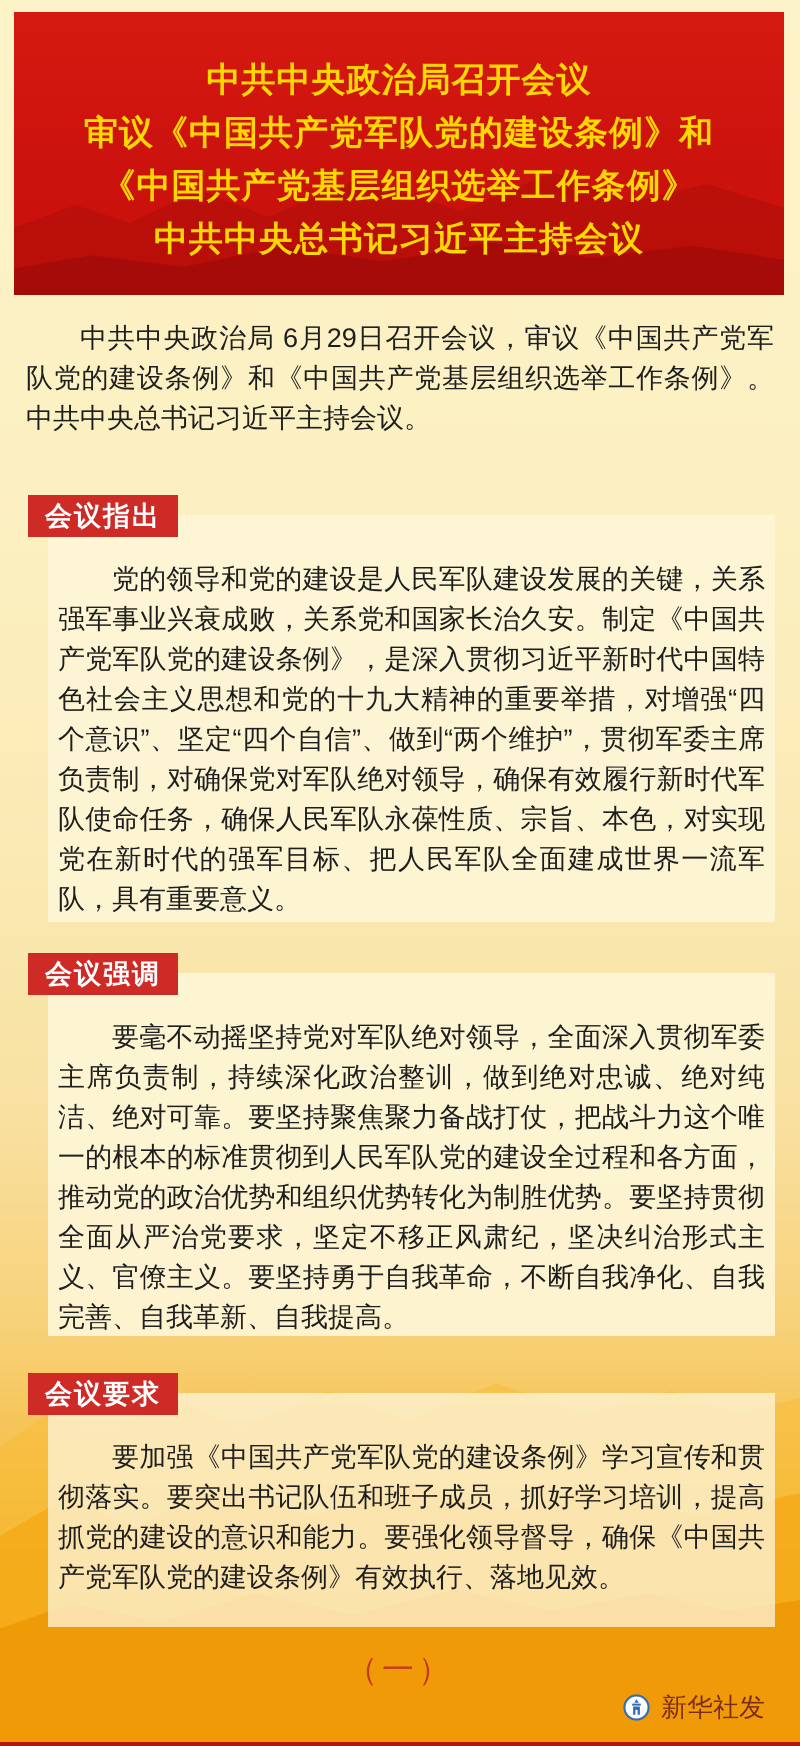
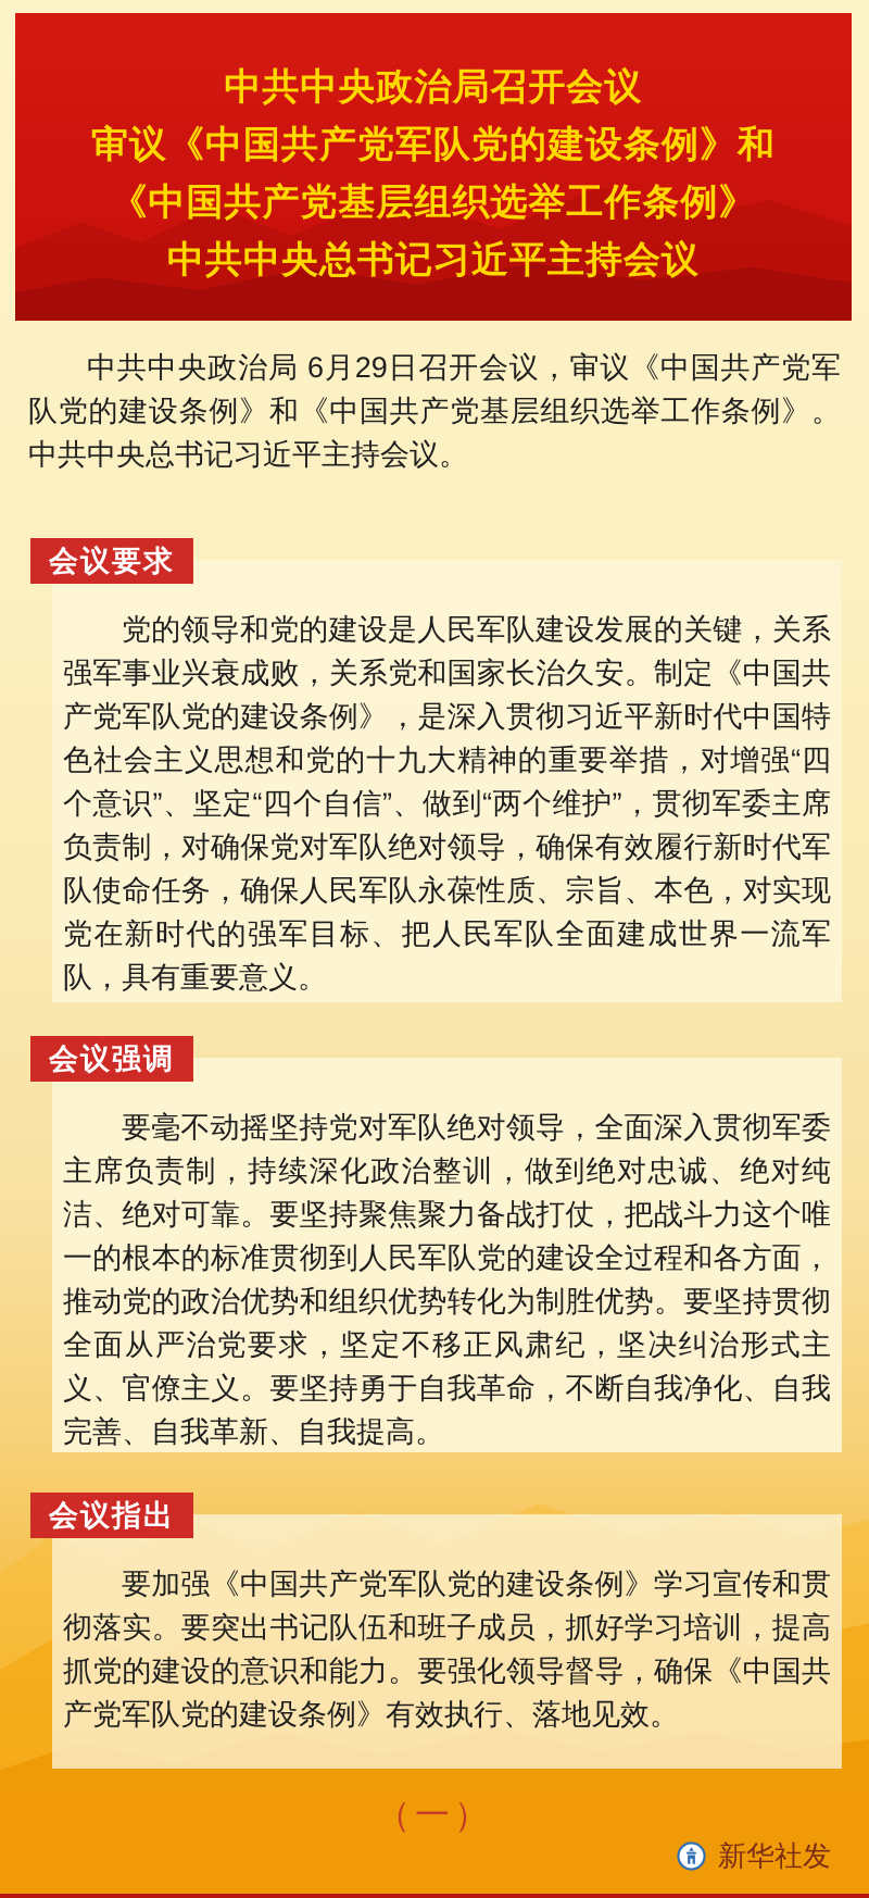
  中共中央政治局召开会议
  审议《中国共产党军队党的建设条例》和
  《中国共产党基层组织选举工作条例》
  中共中央总书记习近平主持会议
  中共中央政治局 6月29日召开会议，审议《中国共产党军队党的建设条例》和《中国共产党基层组织选举工作条例》。中共中央总书记习近平主持会议。
- 会议指出
+ 会议要求
  党的领导和党的建设是人民军队建设发展的关键，关系强军事业兴衰成败，关系党和国家长治久安。制定《中国共产党军队党的建设条例》，是深入贯彻习近平新时代中国特色社会主义思想和党的十九大精神的重要举措，对增强“四个意识”、坚定“四个自信”、做到“两个维护”，贯彻军委主席负责制，对确保党对军队绝对领导，确保有效履行新时代军队使命任务，确保人民军队永葆性质、宗旨、本色，对实现党在新时代的强军目标、把人民军队全面建成世界一流军队，具有重要意义。
  会议强调
  要毫不动摇坚持党对军队绝对领导，全面深入贯彻军委主席负责制，持续深化政治整训，做到绝对忠诚、绝对纯洁、绝对可靠。要坚持聚焦聚力备战打仗，把战斗力这个唯一的根本的标准贯彻到人民军队党的建设全过程和各方面，推动党的政治优势和组织优势转化为制胜优势。要坚持贯彻全面从严治党要求，坚定不移正风肃纪，坚决纠治形式主义、官僚主义。要坚持勇于自我革命，不断自我净化、自我完善、自我革新、自我提高。
- 会议要求
+ 会议指出
  要加强《中国共产党军队党的建设条例》学习宣传和贯彻落实。要突出书记队伍和班子成员，抓好学习培训，提高抓党的建设的意识和能力。要强化领导督导，确保《中国共产党军队党的建设条例》有效执行、落地见效。
  （一）
  新华社发
